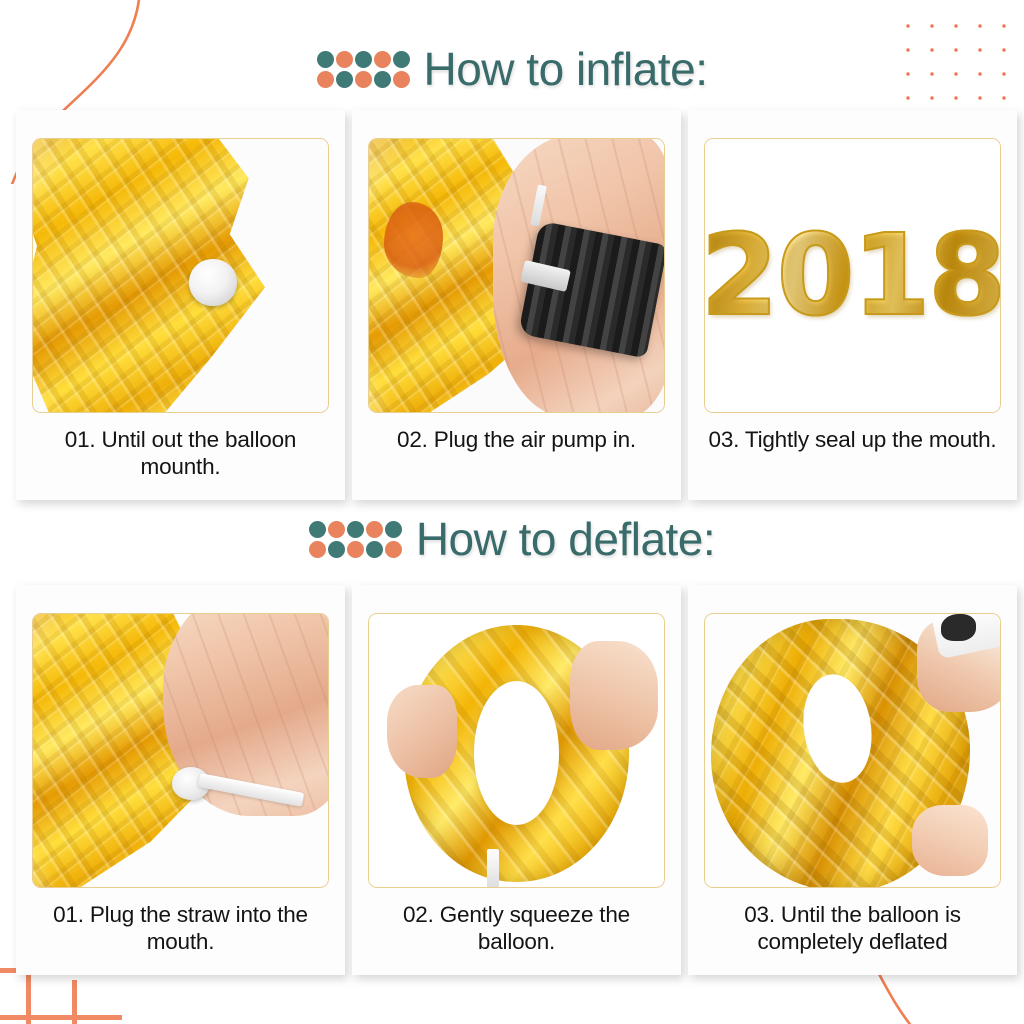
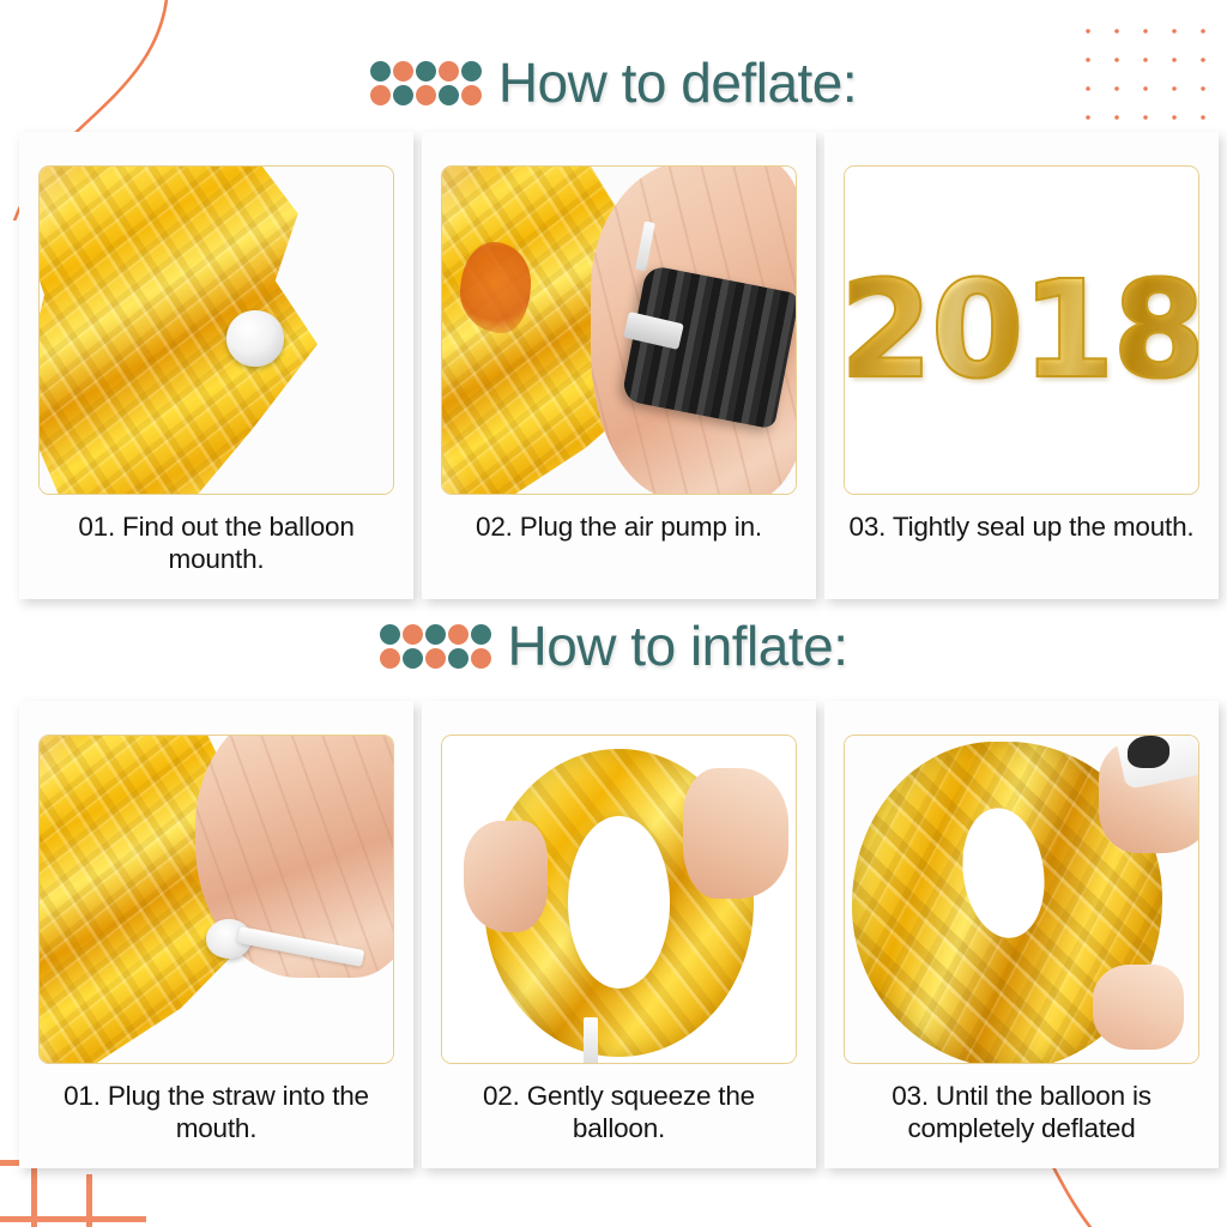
- How to inflate:
+ How to deflate:
- 01. Until out the balloon mounth.
+ 01. Find out the balloon mounth.
  02. Plug the air pump in.
  2018
  03. Tightly seal up the mouth.
- How to deflate:
+ How to inflate:
  01. Plug the straw into the mouth.
  02. Gently squeeze the balloon.
  03. Until the balloon is completely deflated
